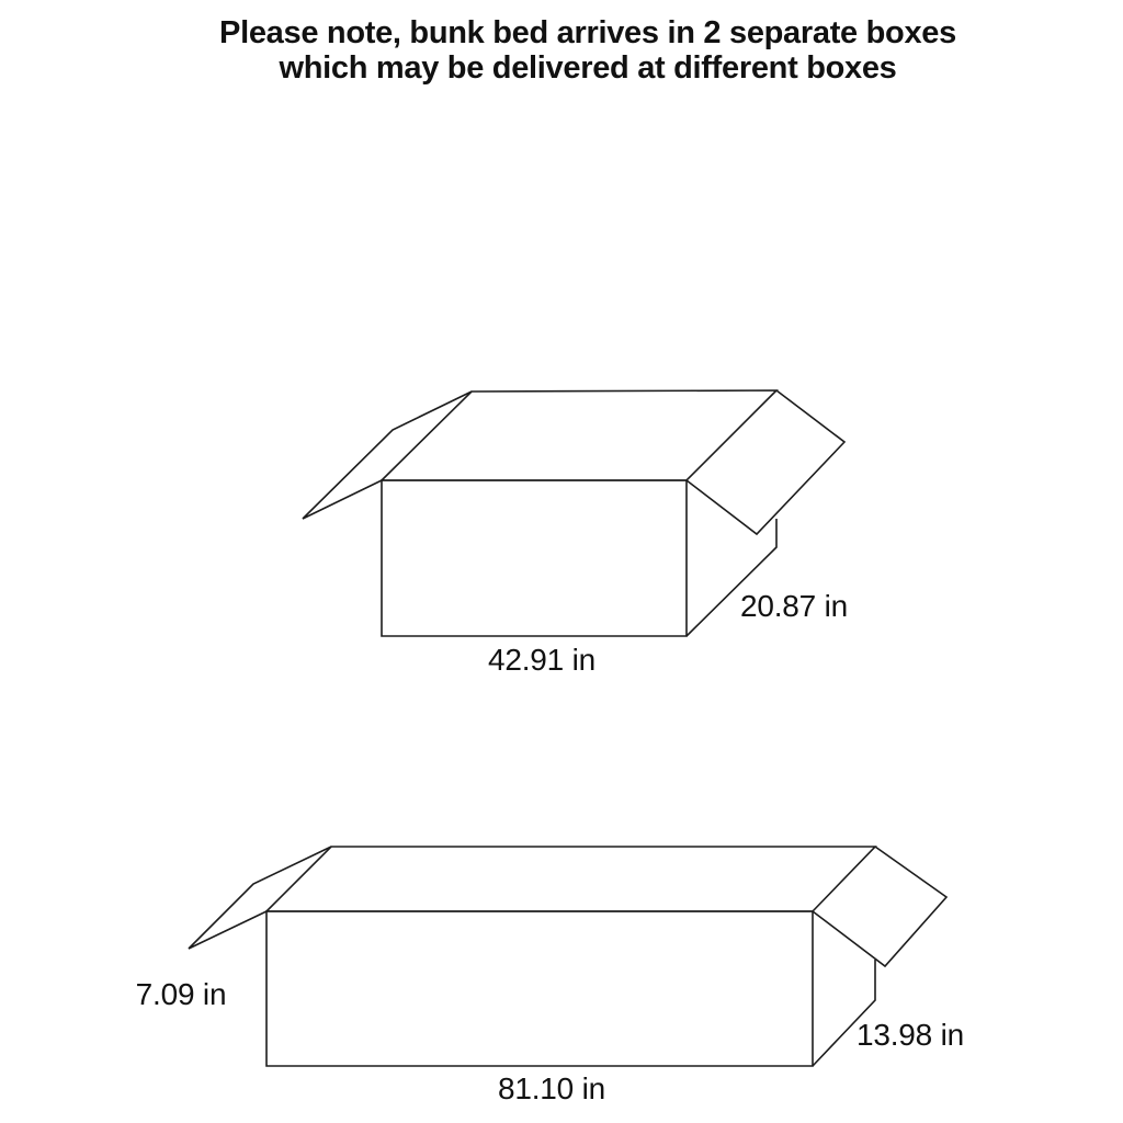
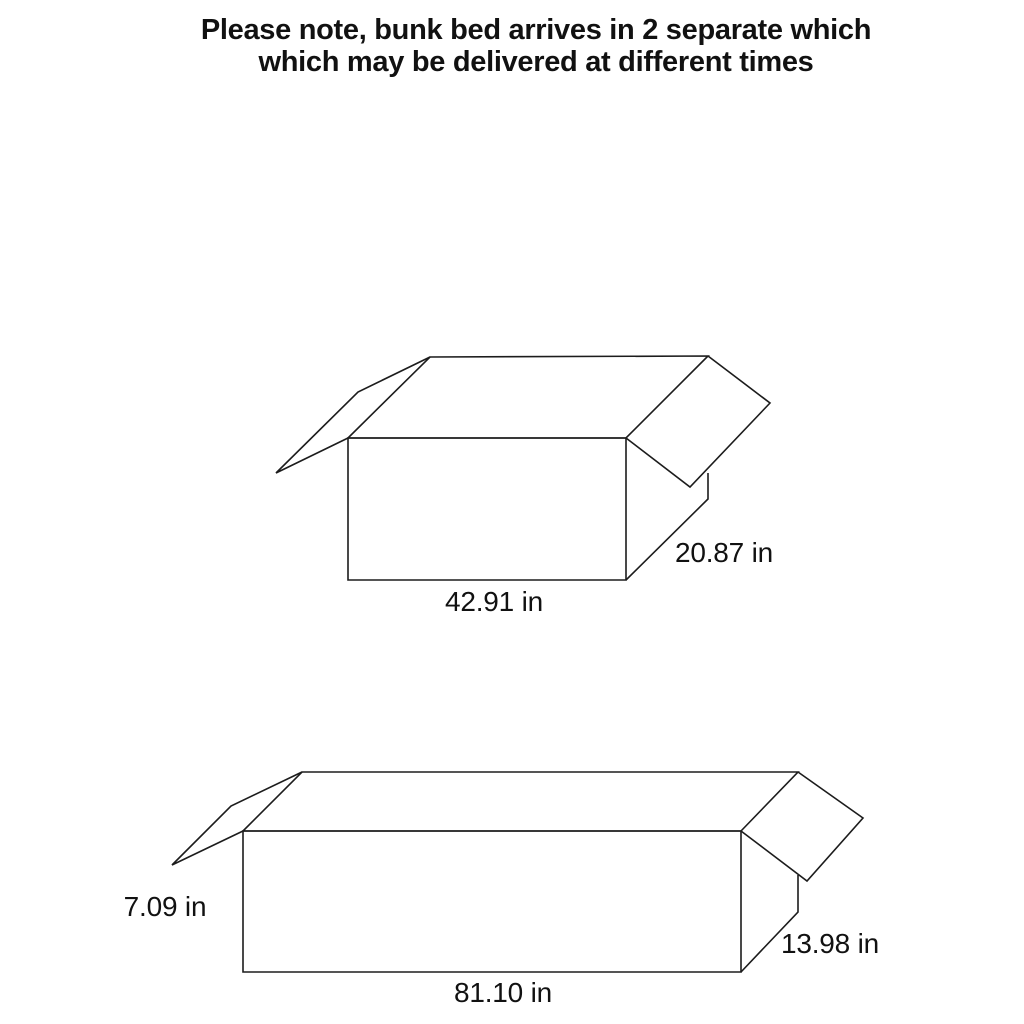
- Please note, bunk bed arrives in 2 separate boxes
+ Please note, bunk bed arrives in 2 separate which
- which may be delivered at different boxes
+ which may be delivered at different times
  42.91 in
  20.87 in
  7.09 in
  81.10 in
  13.98 in
